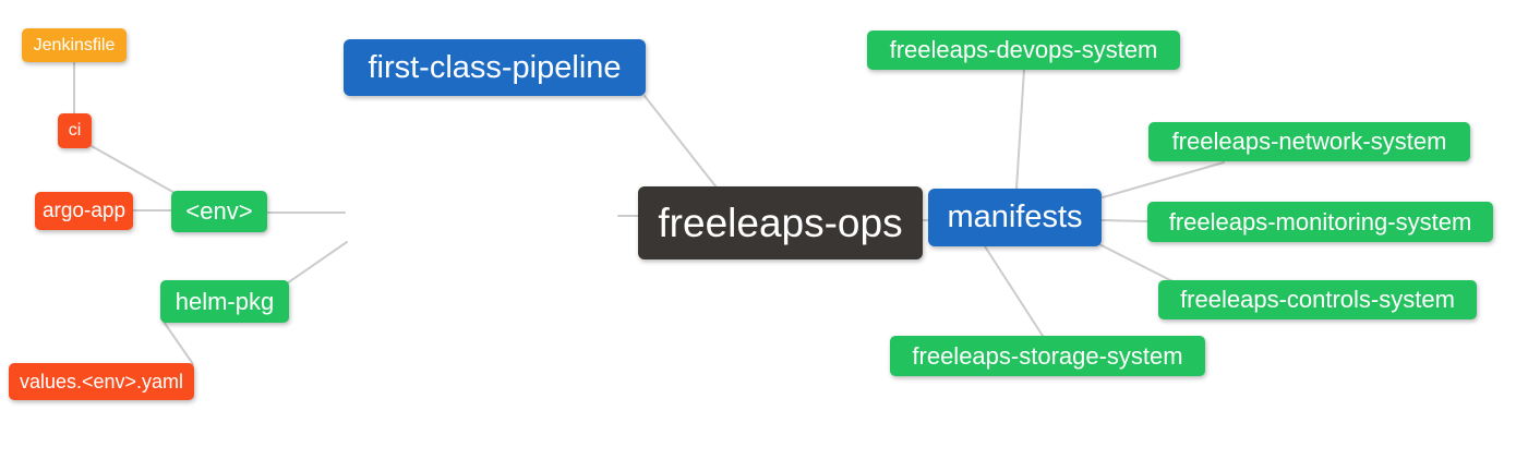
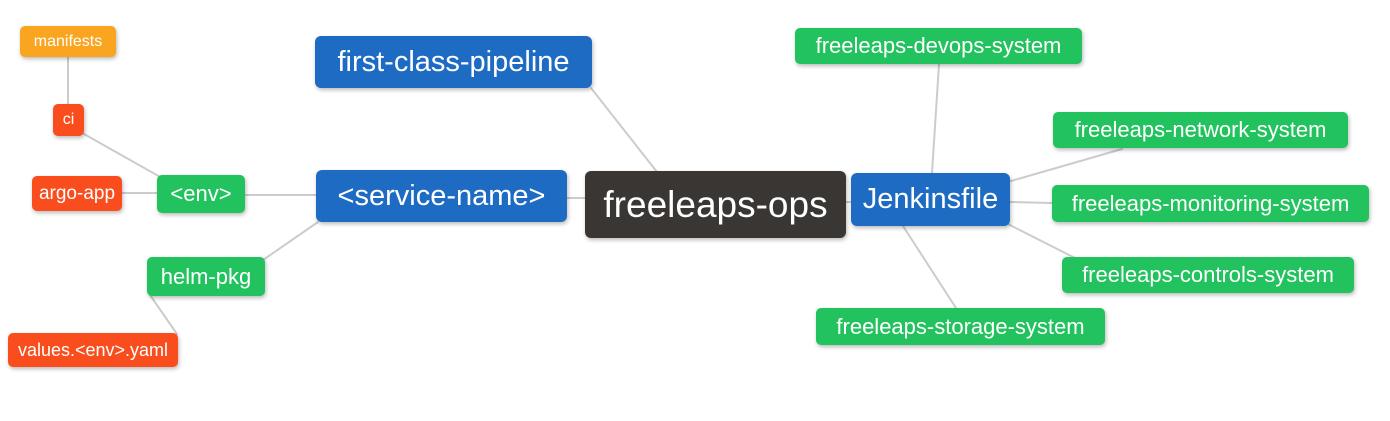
- Jenkinsfile
+ manifests
  ci
  argo-app
  <env>
  helm-pkg
  values.<env>.yaml
  first-class-pipeline
+ <service-name>
  freeleaps-ops
- manifests
+ Jenkinsfile
  freeleaps-devops-system
  freeleaps-network-system
  freeleaps-monitoring-system
  freeleaps-controls-system
  freeleaps-storage-system
